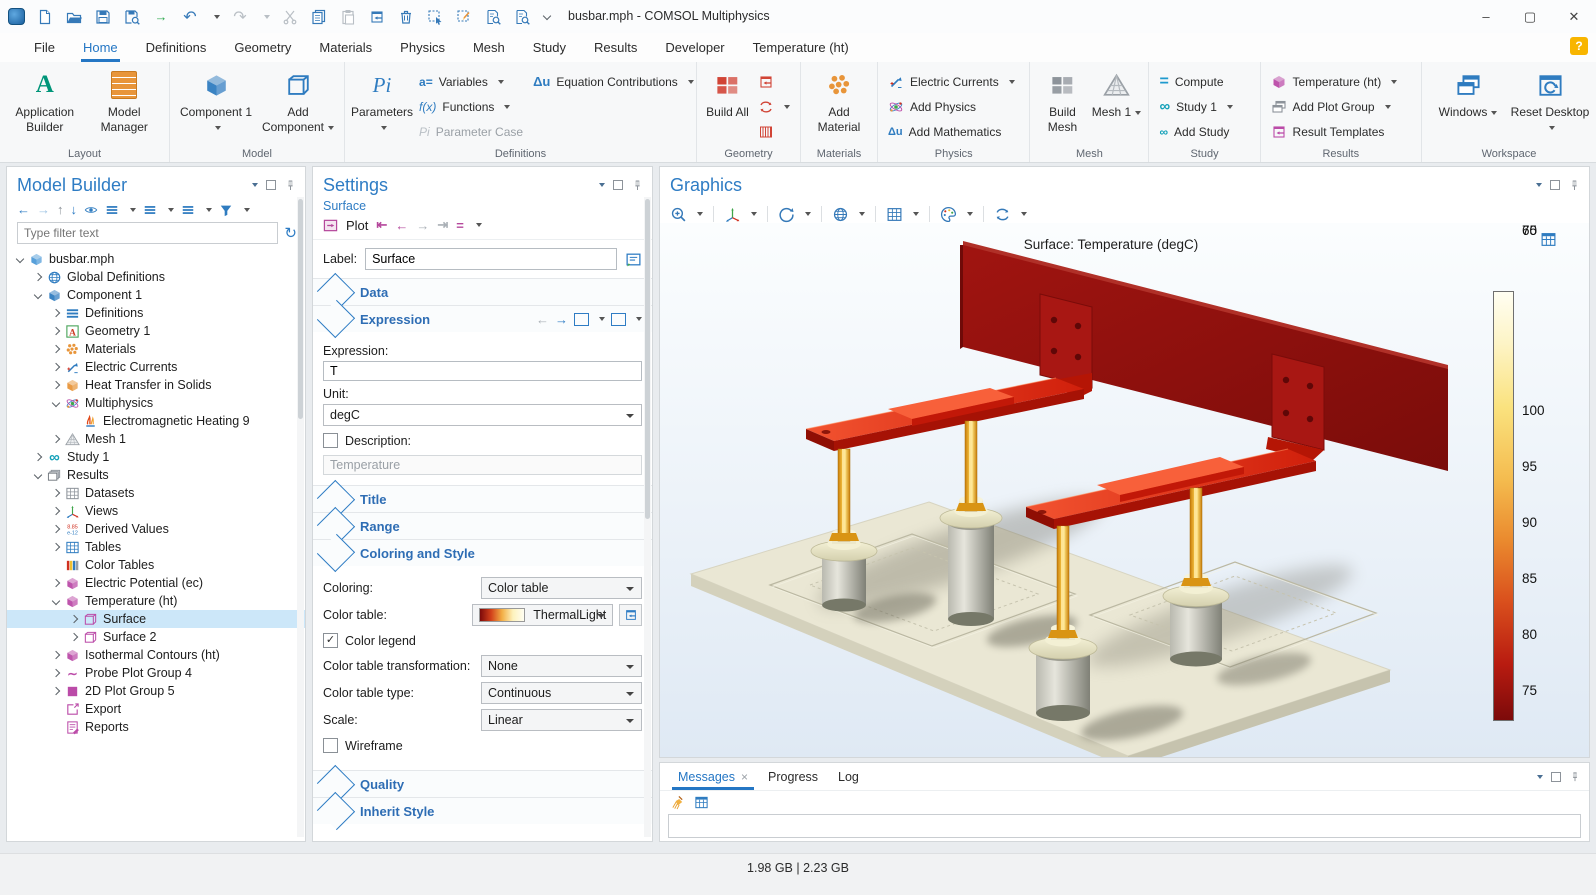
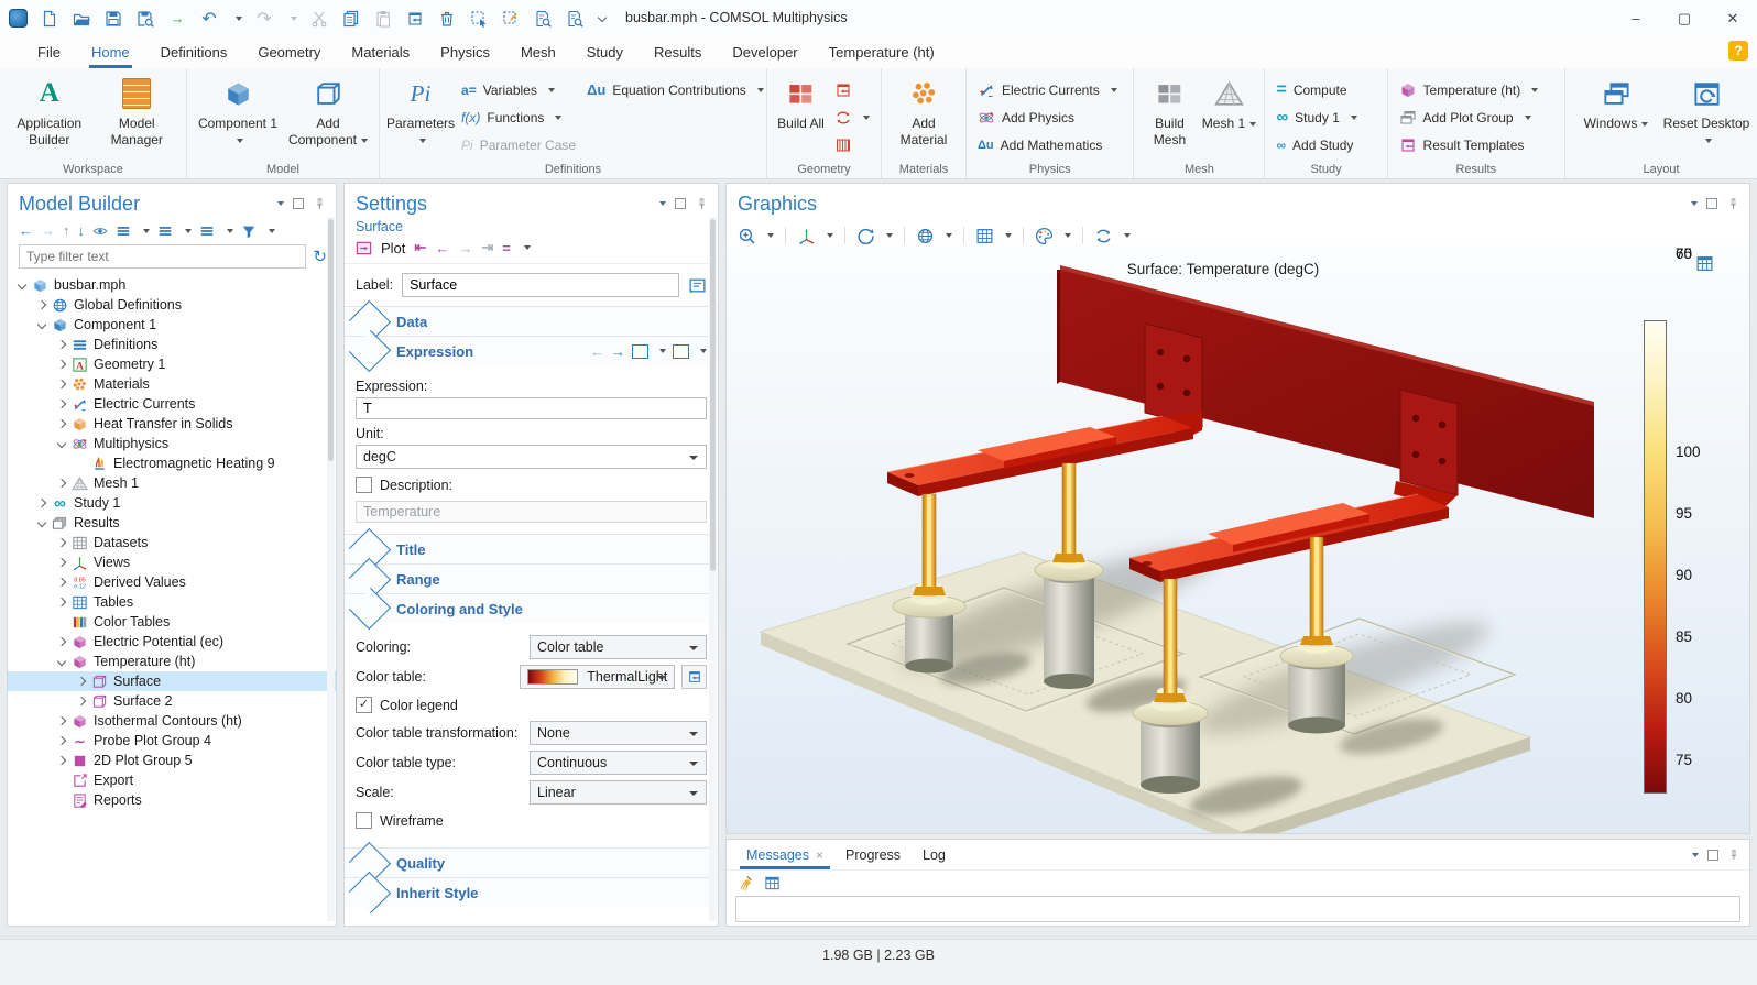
  →
  ↶
  ↷
  busbar.mph - COMSOL Multiphysics
  –
  ▢
  ✕
  File
  Home
  Definitions
  Geometry
  Materials
  Physics
  Mesh
  Study
  Results
  Developer
  Temperature (ht)
  ?
  A
  Application Builder
  Model Manager
- Layout
+ Workspace
  Component 1
  Add Component
  Model
  Pi
  Parameters
  a=
  Variables
  f(x)
  Functions
  Pi
  Parameter Case
  Δu
  Equation Contributions
  Definitions
  Build All
  Geometry
  Add Material
  Materials
  Electric Currents
  Add Physics
  Δu
  Add Mathematics
  Physics
  Build Mesh
  Mesh 1
  Mesh
  =
  Compute
  ∞
  Study 1
  ∞
  Add Study
  Study
  Temperature (ht)
  Add Plot Group
  Result Templates
  Results
  Windows
  Reset Desktop
- Workspace
+ Layout
  Model Builder
  ←
  →
  ↑
  ↓
  Type filter text
  ↻
  busbar.mph
  Global Definitions
  Component 1
  Definitions
  Geometry 1
  Materials
  Electric Currents
  Heat Transfer in Solids
  Multiphysics
  Electromagnetic Heating 9
  Mesh 1
  ∞
  Study 1
  Results
  Datasets
  Views
  Derived Values
  Tables
  Color Tables
  Electric Potential (ec)
  Temperature (ht)
  Surface
  Surface 2
  Isothermal Contours (ht)
  ∼
  Probe Plot Group 4
  2D Plot Group 5
  Export
  Reports
  Settings
  Surface
  Plot
  ⇤
  ←
  →
  ⇥
  =
  Label:
  Surface
  Data
  Expression
  ←
  →
  Expression:
  T
  Unit:
  degC
  Description:
  Temperature
  Title
  Range
  Coloring and Style
  Coloring:
  Color table
  Color table:
  ThermalLight
  ✓
  Color legend
  Color table transformation:
  None
  Color table type:
  Continuous
  Scale:
  Linear
  Wireframe
  Quality
  Inherit Style
  Graphics
  Surface: Temperature (degC)
  100
  95
  90
  85
  80
  75
  70
  65
  Messages
  ×
  Progress
  Log
  1.98 GB | 2.23 GB
